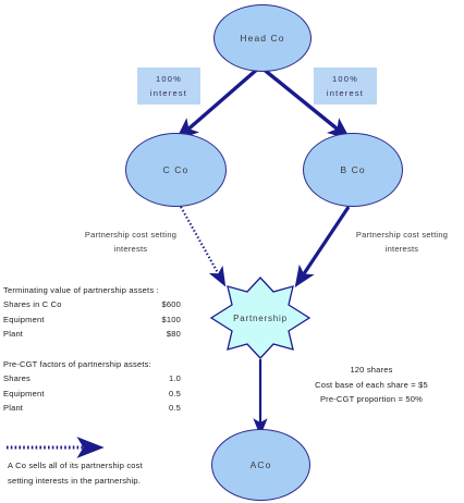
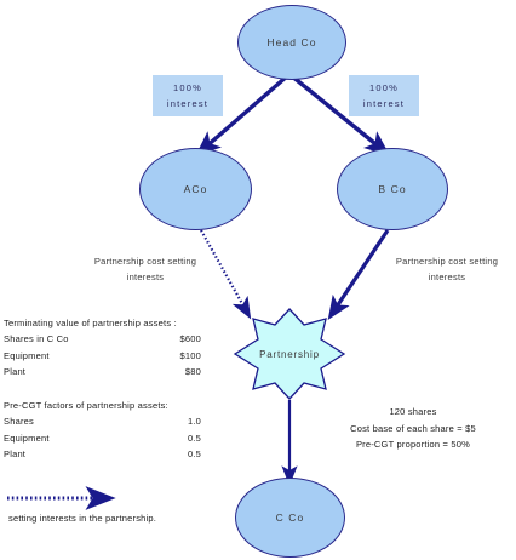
  Head Co
  100%
  interest
  100%
  interest
- C Co
+ ACo
  B Co
  Partnership cost setting
  interests
  Partnership cost setting
  interests
  Partnership
  Terminating value of partnership assets :
  Shares in C Co
  $600
  Equipment
  $100
  Plant
  $80
  Pre-CGT factors of partnership assets:
  Shares
  1.0
  Equipment
  0.5
  Plant
  0.5
  120 shares
  Cost base of each share = $5
  Pre-CGT proportion = 50%
- A Co sells all of its partnership cost
  setting interests in the partnership.
- ACo
+ C Co
